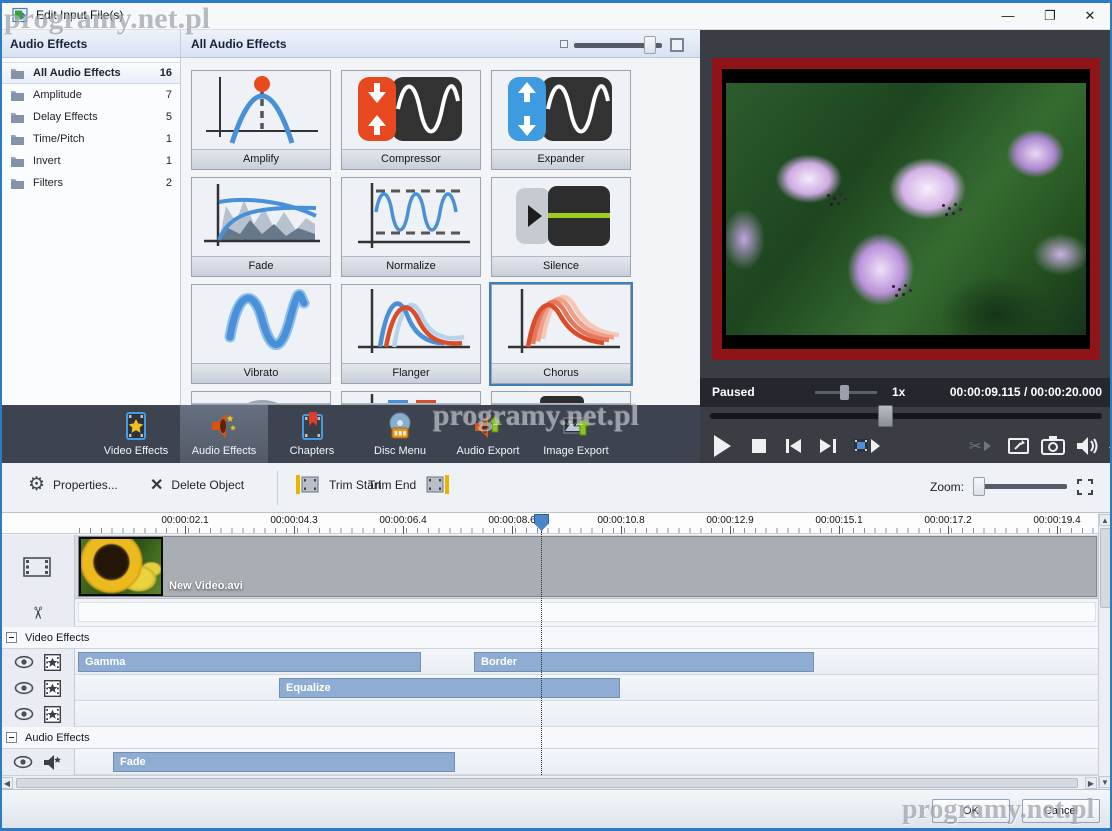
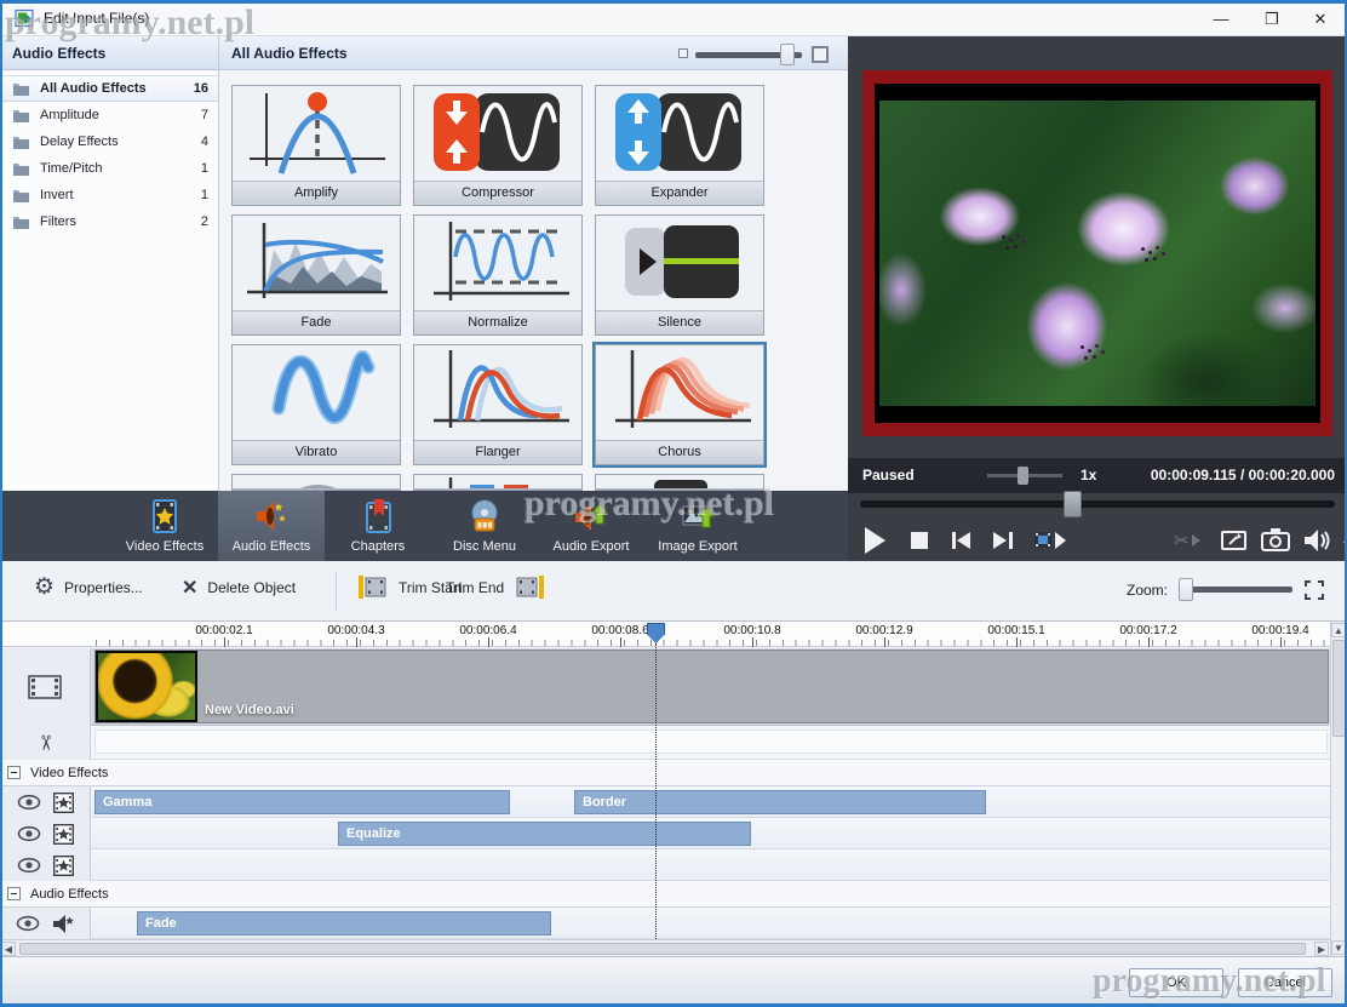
  Edit Input File(s)
  —
  ❐
  ✕
  Audio Effects
  All Audio Effects
  16
  Amplitude
  7
  Delay Effects
- 5
+ 4
  Time/Pitch
  1
  Invert
  1
  Filters
  2
  All Audio Effects
  Amplify
  Compressor
  Expander
  Fade
  Normalize
  Silence
  Vibrato
  Flanger
  Chorus
  Paused
  1x
  00:00:09.115 / 00:00:20.000
  ✂
  Video Effects
  Audio Effects
  Chapters
  Disc Menu
  Audio Export
  Image Export
  ⚙
  Properties...
  ✕
  Delete Object
  Trim Start
  Trim End
  Zoom:
  00:00:02.1
  00:00:04.3
  00:00:06.4
  00:00:08.6
  00:00:10.8
  00:00:12.9
  00:00:15.1
  00:00:17.2
  00:00:19.4
  New Video.avi
  Video Effects
  Gamma
  Border
  Equalize
  Audio Effects
  Fade
  ◀
  ▶
  ▲
  ▼
  OK
  Cancel
  programy.net.pl
  programy.net.pl
  programy.net.pl
